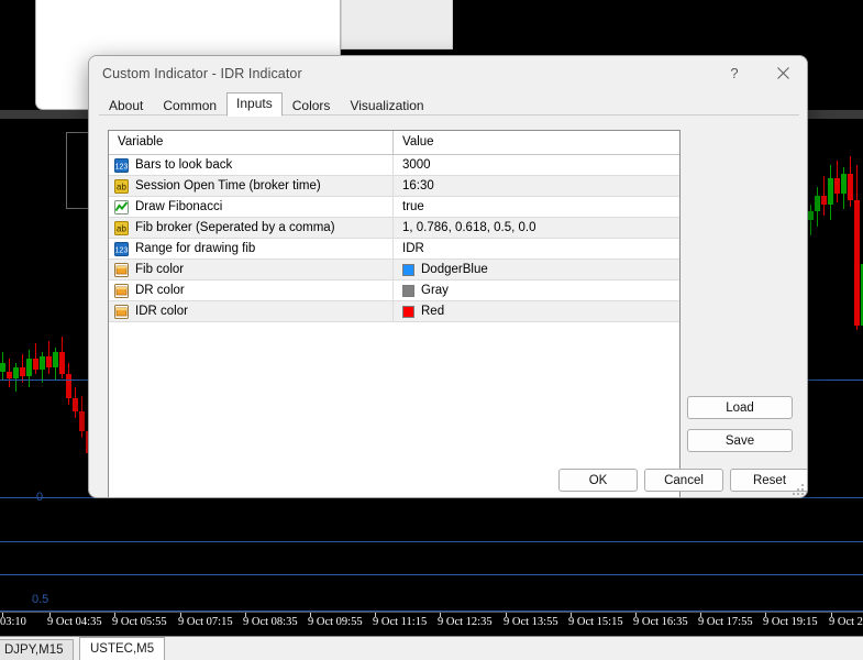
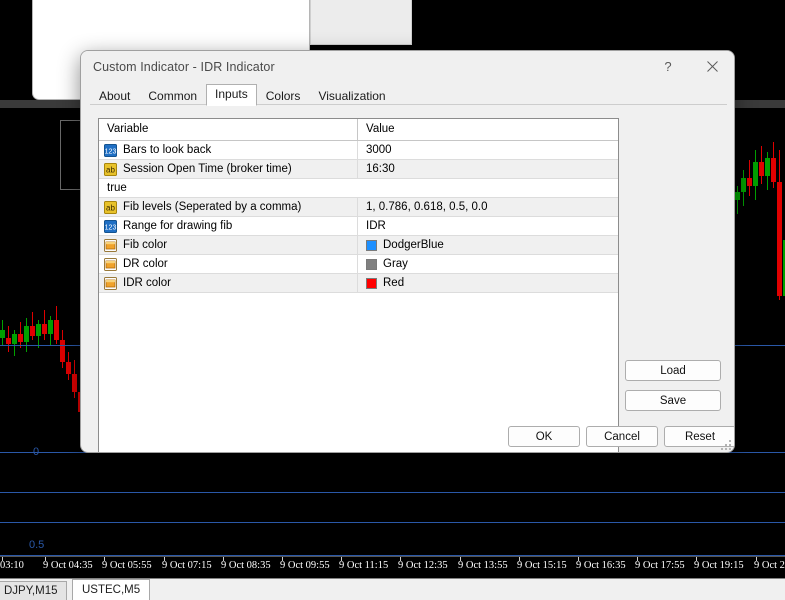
  0
  0.5
  03:10
  9 Oct 04:35
  9 Oct 05:55
  9 Oct 07:15
  9 Oct 08:35
  9 Oct 09:55
  9 Oct 11:15
  9 Oct 12:35
  9 Oct 13:55
  9 Oct 15:15
  9 Oct 16:35
  9 Oct 17:55
  9 Oct 19:15
  9 Oct 2
  DJPY,M15
  USTEC,M5
  Custom Indicator - IDR Indicator
  ?
  About
  Common
  Inputs
  Colors
  Visualization
  Variable
  Value
  Bars to look back
  3000
  ab
  Session Open Time (broker time)
  16:30
- Draw Fibonacci
  true
  ab
- Fib broker (Seperated by a comma)
+ Fib levels (Seperated by a comma)
  1, 0.786, 0.618, 0.5, 0.0
  Range for drawing fib
  IDR
  Fib color
  DodgerBlue
  DR color
  Gray
  IDR color
  Red
  Load
  Save
  OK
  Cancel
  Reset
